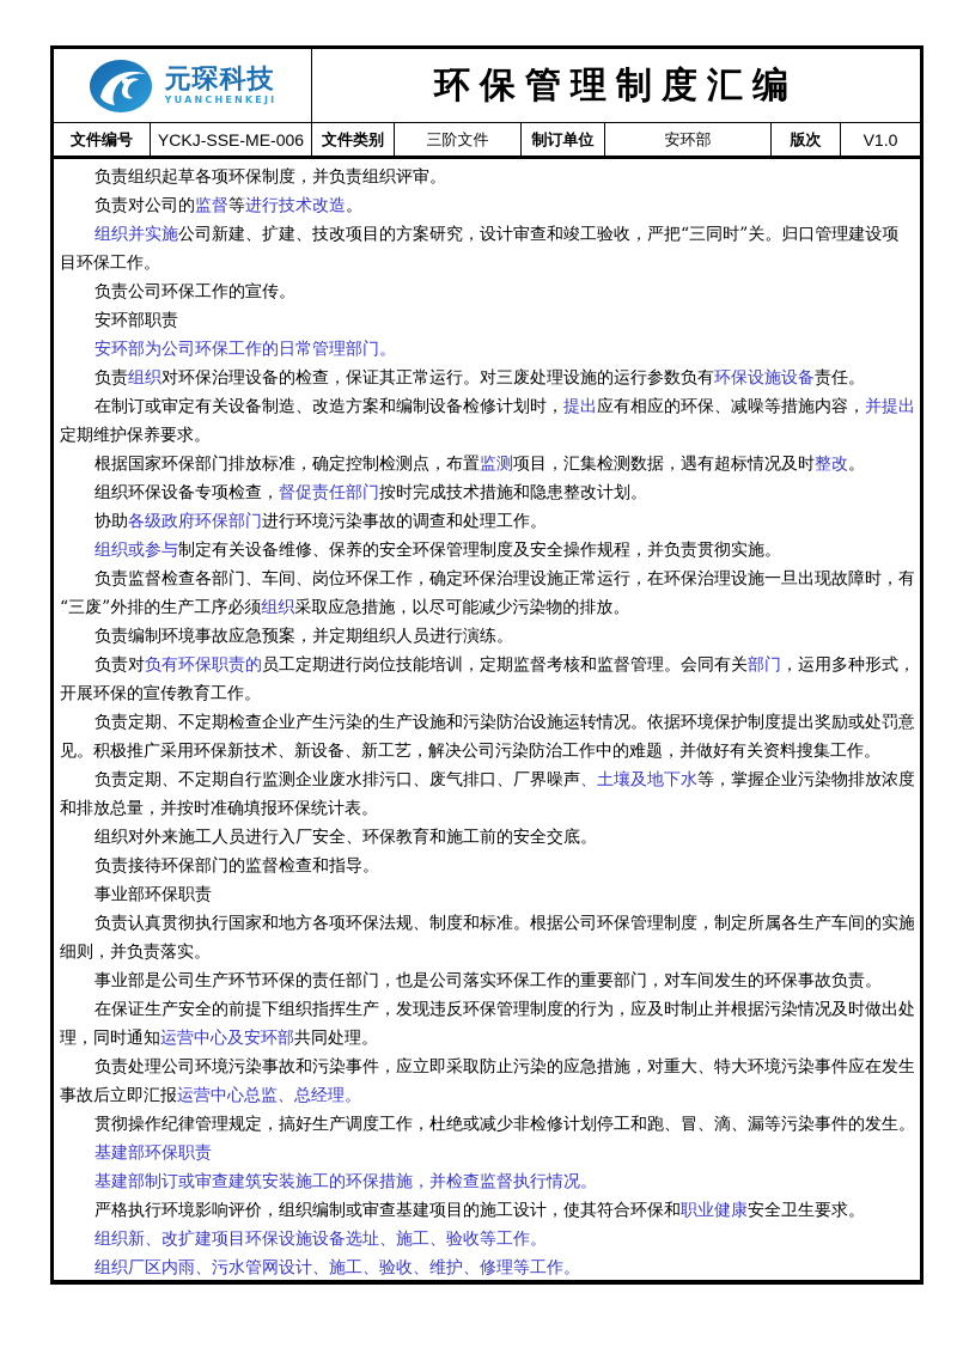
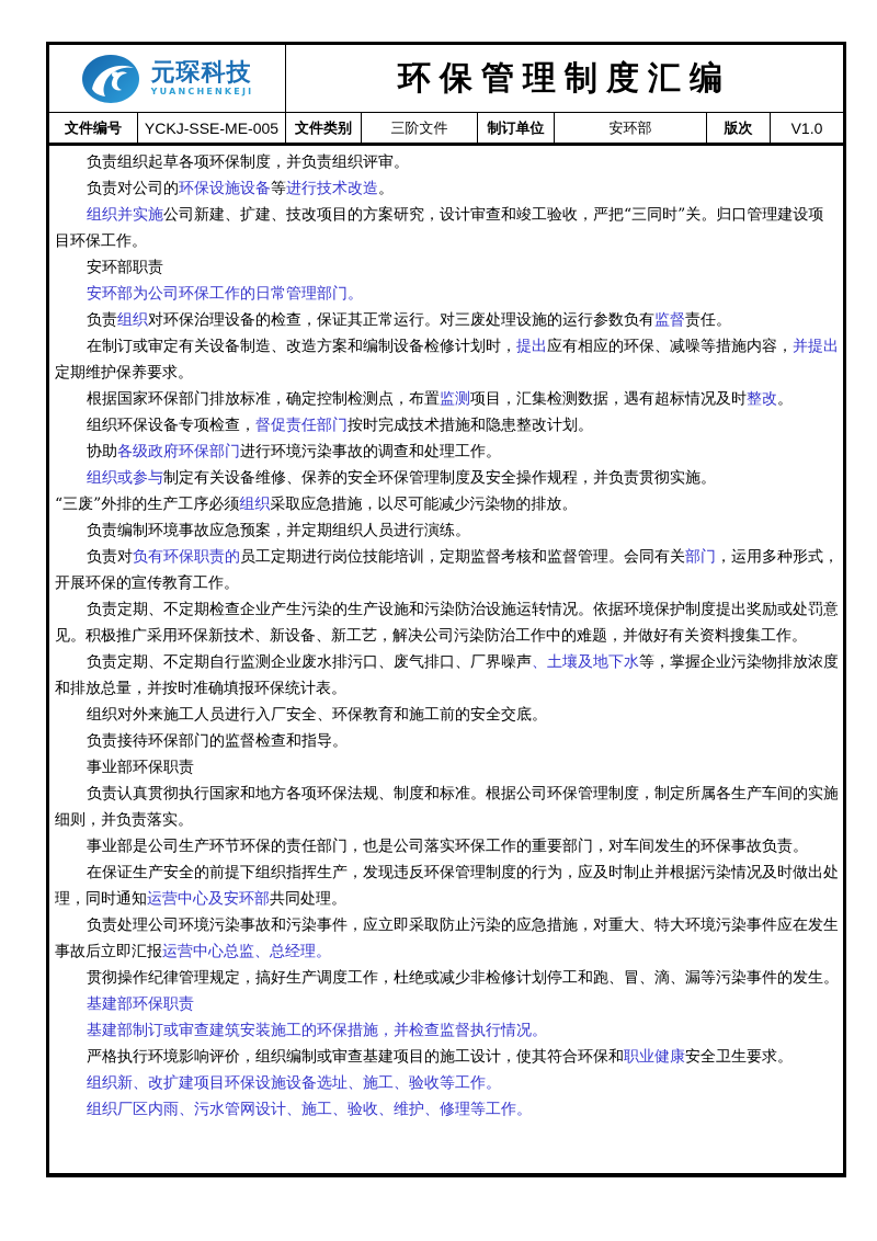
  元琛科技
  YUANCHENKEJI
  环保管理制度汇编
  文件编号
- YCKJ-SSE-ME-006
+ YCKJ-SSE-ME-005
  文件类别
  三阶文件
  制订单位
  安环部
  版次
  V1.0
  负责组织起草各项环保制度，并负责组织评审。
- 负责对公司的监督等进行技术改造。
+ 负责对公司的环保设施设备等进行技术改造。
  组织并实施公司新建、扩建、技改项目的方案研究，设计审查和竣工验收，严把“三同时”关。归口管理建设项
  目环保工作。
- 负责公司环保工作的宣传。
  安环部职责
  安环部为公司环保工作的日常管理部门。
- 负责组织对环保治理设备的检查，保证其正常运行。对三废处理设施的运行参数负有环保设施设备责任。
+ 负责组织对环保治理设备的检查，保证其正常运行。对三废处理设施的运行参数负有监督责任。
  在制订或审定有关设备制造、改造方案和编制设备检修计划时，提出应有相应的环保、减噪等措施内容，并提出
  定期维护保养要求。
  根据国家环保部门排放标准，确定控制检测点，布置监测项目，汇集检测数据，遇有超标情况及时整改。
  组织环保设备专项检查，督促责任部门按时完成技术措施和隐患整改计划。
  协助各级政府环保部门进行环境污染事故的调查和处理工作。
  组织或参与制定有关设备维修、保养的安全环保管理制度及安全操作规程，并负责贯彻实施。
- 负责监督检查各部门、车间、岗位环保工作，确定环保治理设施正常运行，在环保治理设施一旦出现故障时，有
  “三废”外排的生产工序必须组织采取应急措施，以尽可能减少污染物的排放。
  负责编制环境事故应急预案，并定期组织人员进行演练。
  负责对负有环保职责的员工定期进行岗位技能培训，定期监督考核和监督管理。会同有关部门，运用多种形式，
  开展环保的宣传教育工作。
  负责定期、不定期检查企业产生污染的生产设施和污染防治设施运转情况。依据环境保护制度提出奖励或处罚意
  见。积极推广采用环保新技术、新设备、新工艺，解决公司污染防治工作中的难题，并做好有关资料搜集工作。
  负责定期、不定期自行监测企业废水排污口、废气排口、厂界噪声、土壤及地下水等，掌握企业污染物排放浓度
  和排放总量，并按时准确填报环保统计表。
  组织对外来施工人员进行入厂安全、环保教育和施工前的安全交底。
  负责接待环保部门的监督检查和指导。
  事业部环保职责
  负责认真贯彻执行国家和地方各项环保法规、制度和标准。根据公司环保管理制度，制定所属各生产车间的实施
  细则，并负责落实。
  事业部是公司生产环节环保的责任部门，也是公司落实环保工作的重要部门，对车间发生的环保事故负责。
  在保证生产安全的前提下组织指挥生产，发现违反环保管理制度的行为，应及时制止并根据污染情况及时做出处
  理，同时通知运营中心及安环部共同处理。
  负责处理公司环境污染事故和污染事件，应立即采取防止污染的应急措施，对重大、特大环境污染事件应在发生
  事故后立即汇报运营中心总监、总经理。
  贯彻操作纪律管理规定，搞好生产调度工作，杜绝或减少非检修计划停工和跑、冒、滴、漏等污染事件的发生。
  基建部环保职责
  基建部制订或审查建筑安装施工的环保措施，并检查监督执行情况。
  严格执行环境影响评价，组织编制或审查基建项目的施工设计，使其符合环保和职业健康安全卫生要求。
  组织新、改扩建项目环保设施设备选址、施工、验收等工作。
  组织厂区内雨、污水管网设计、施工、验收、维护、修理等工作。
